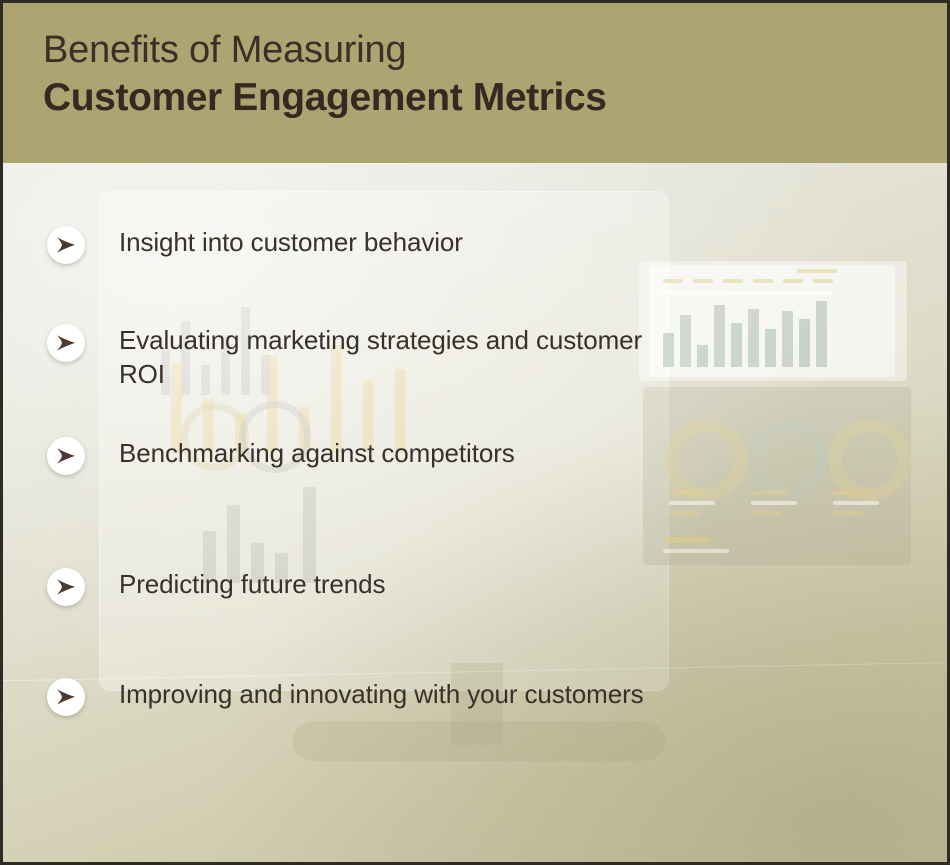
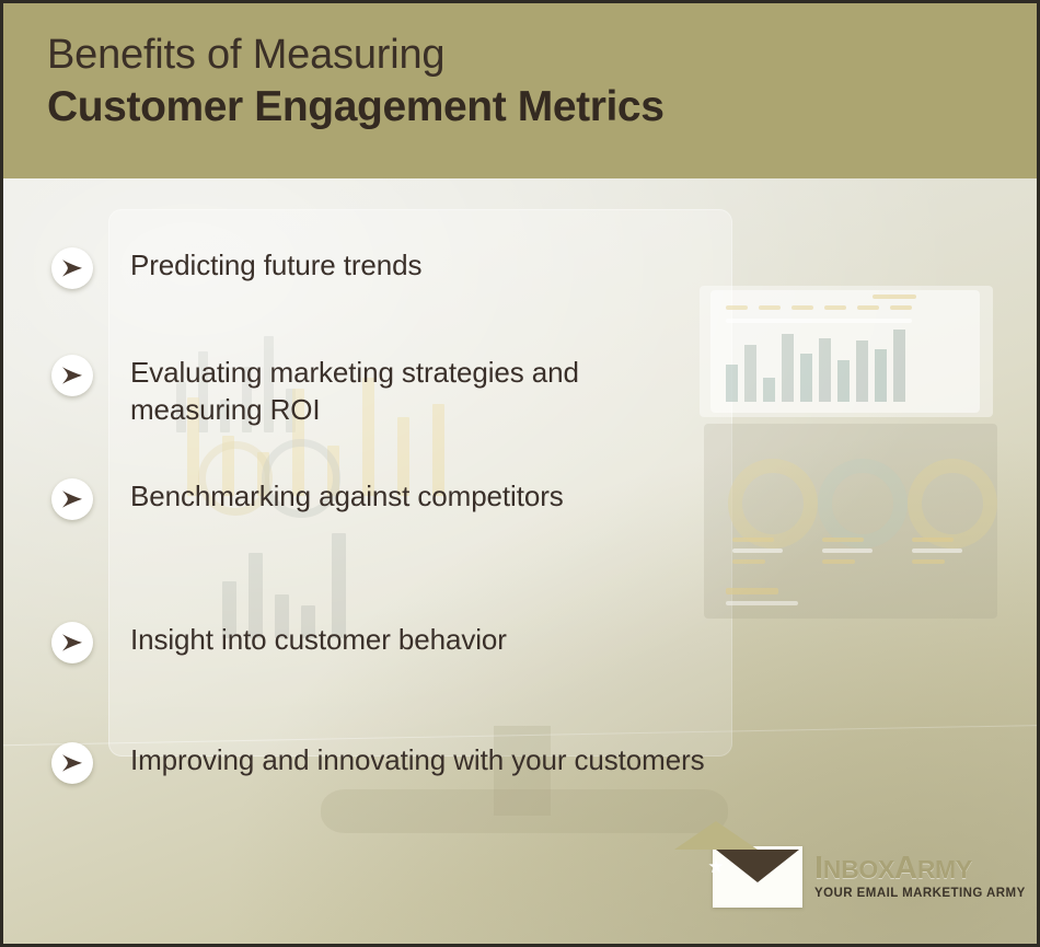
  Benefits of Measuring
  Customer Engagement Metrics
- Insight into customer behavior
+ Predicting future trends
- Evaluating marketing strategies and customer ROI
+ Evaluating marketing strategies and measuring ROI
  Benchmarking against competitors
- Predicting future trends
+ Insight into customer behavior
  Improving and innovating with your customers
+ ★
+ INBOXARMY
+ YOUR EMAIL MARKETING ARMY
